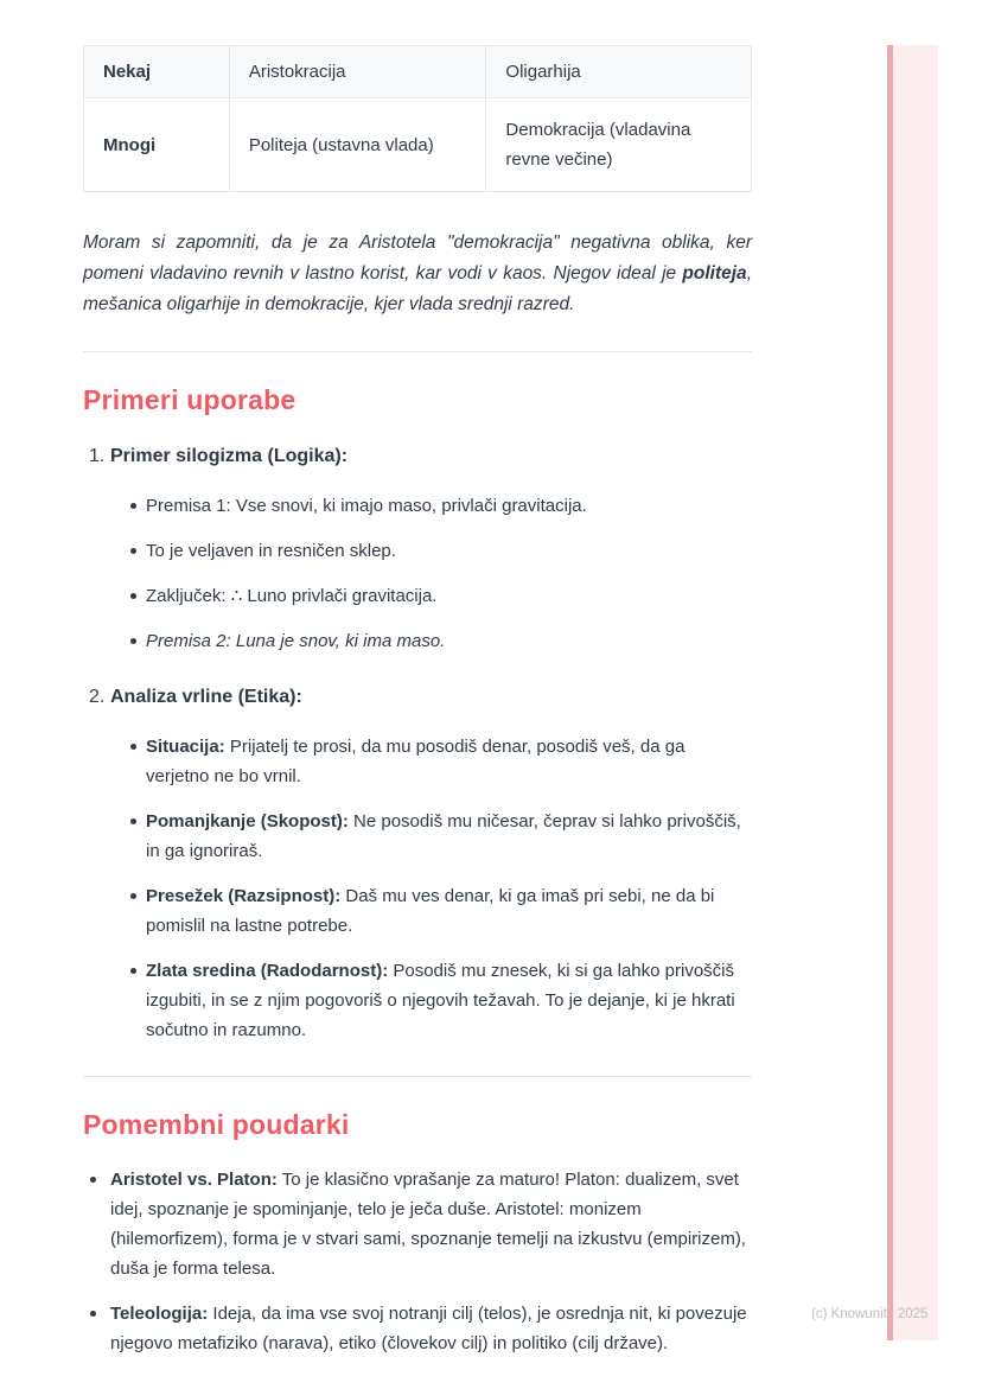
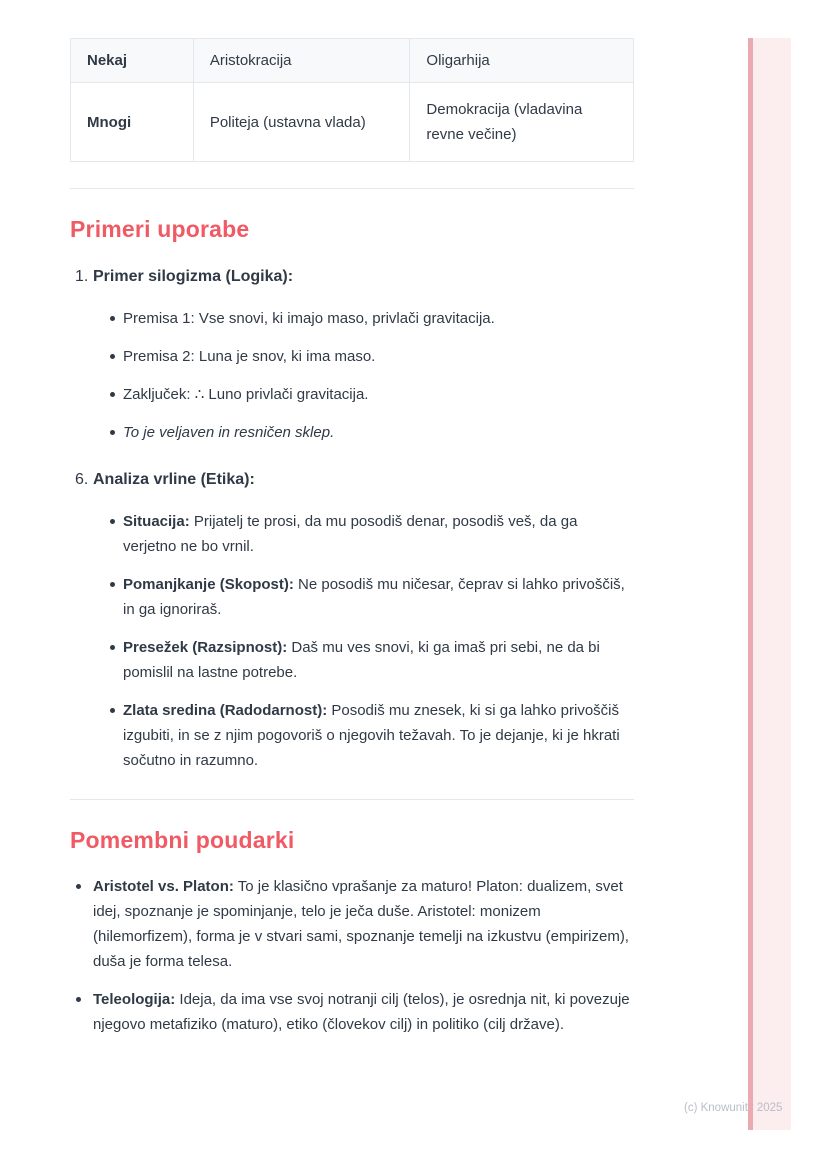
  (c) Knowunit 2025
  Nekaj	Aristokracija	Oligarhija
  Mnogi	Politeja (ustavna vlada)	Demokracija (vladavina revne večine)
- Moram si zapomniti, da je za Aristotela "demokracija" negativna oblika, ker pomeni vladavino revnih v lastno korist, kar vodi v kaos. Njegov ideal je politeja, mešanica oligarhije in demokracije, kjer vlada srednji razred.
  Primeri uporabe
  1.
  Primer silogizma (Logika):
  Premisa 1: Vse snovi, ki imajo maso, privlači gravitacija.
- To je veljaven in resničen sklep.
+ Premisa 2: Luna je snov, ki ima maso.
  Zaključek: ∴ Luno privlači gravitacija.
- Premisa 2: Luna je snov, ki ima maso.
+ To je veljaven in resničen sklep.
- 2.
+ 6.
  Analiza vrline (Etika):
  Situacija: Prijatelj te prosi, da mu posodiš denar, posodiš veš, da ga verjetno ne bo vrnil.
  Pomanjkanje (Skopost): Ne posodiš mu ničesar, čeprav si lahko privoščiš, in ga ignoriraš.
- Presežek (Razsipnost): Daš mu ves denar, ki ga imaš pri sebi, ne da bi pomislil na lastne potrebe.
+ Presežek (Razsipnost): Daš mu ves snovi, ki ga imaš pri sebi, ne da bi pomislil na lastne potrebe.
  Zlata sredina (Radodarnost): Posodiš mu znesek, ki si ga lahko privoščiš izgubiti, in se z njim pogovoriš o njegovih težavah. To je dejanje, ki je hkrati sočutno in razumno.
  Pomembni poudarki
  Aristotel vs. Platon: To je klasično vprašanje za maturo! Platon: dualizem, svet idej, spoznanje je spominjanje, telo je ječa duše. Aristotel: monizem (hilemorfizem), forma je v stvari sami, spoznanje temelji na izkustvu (empirizem), duša je forma telesa.
- Teleologija: Ideja, da ima vse svoj notranji cilj (telos), je osrednja nit, ki povezuje njegovo metafiziko (narava), etiko (človekov cilj) in politiko (cilj države).
+ Teleologija: Ideja, da ima vse svoj notranji cilj (telos), je osrednja nit, ki povezuje njegovo metafiziko (maturo), etiko (človekov cilj) in politiko (cilj države).
